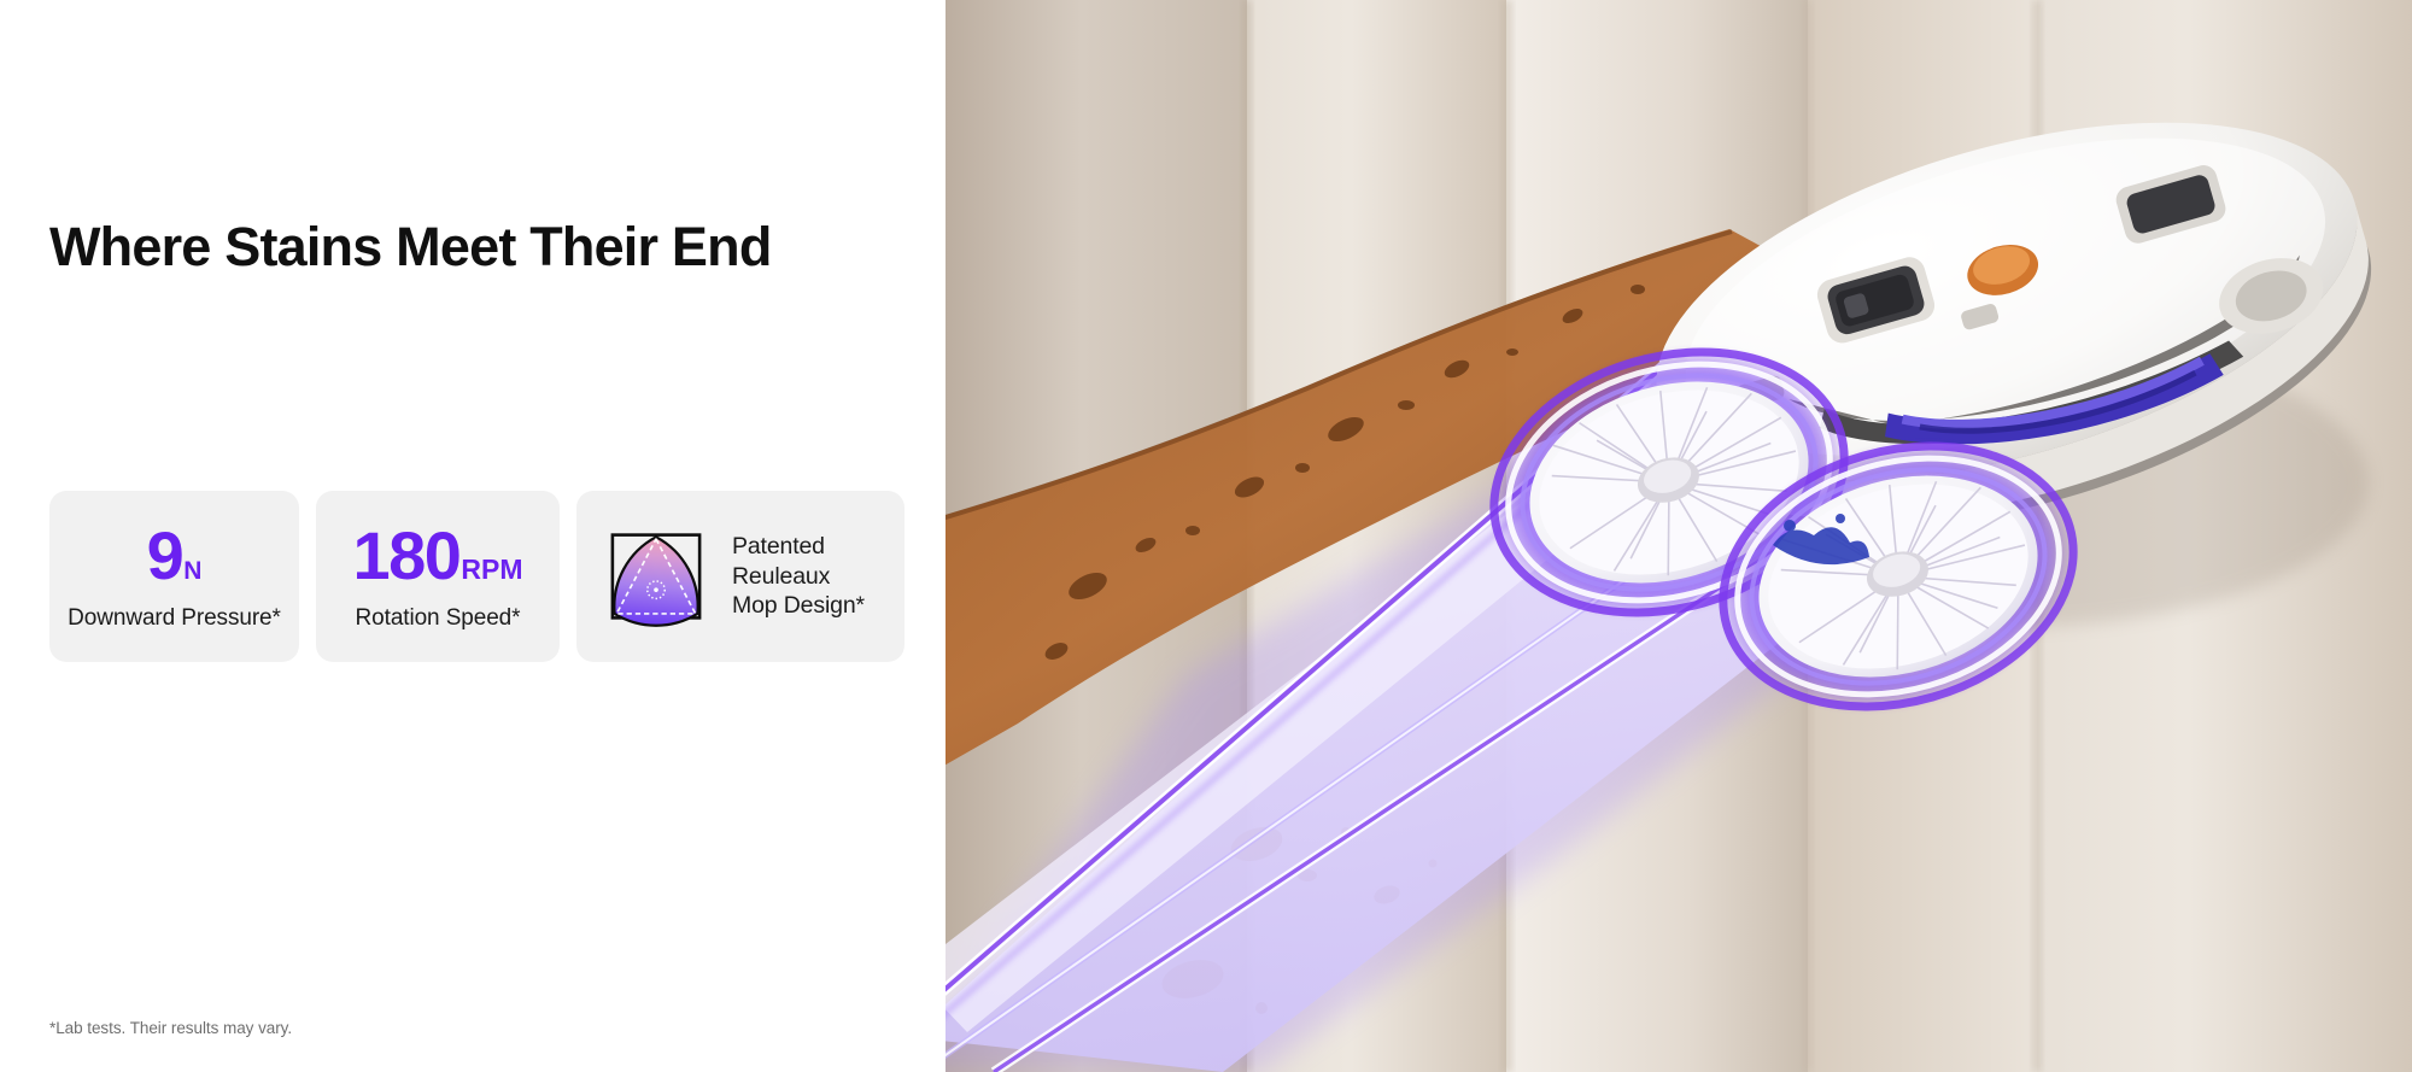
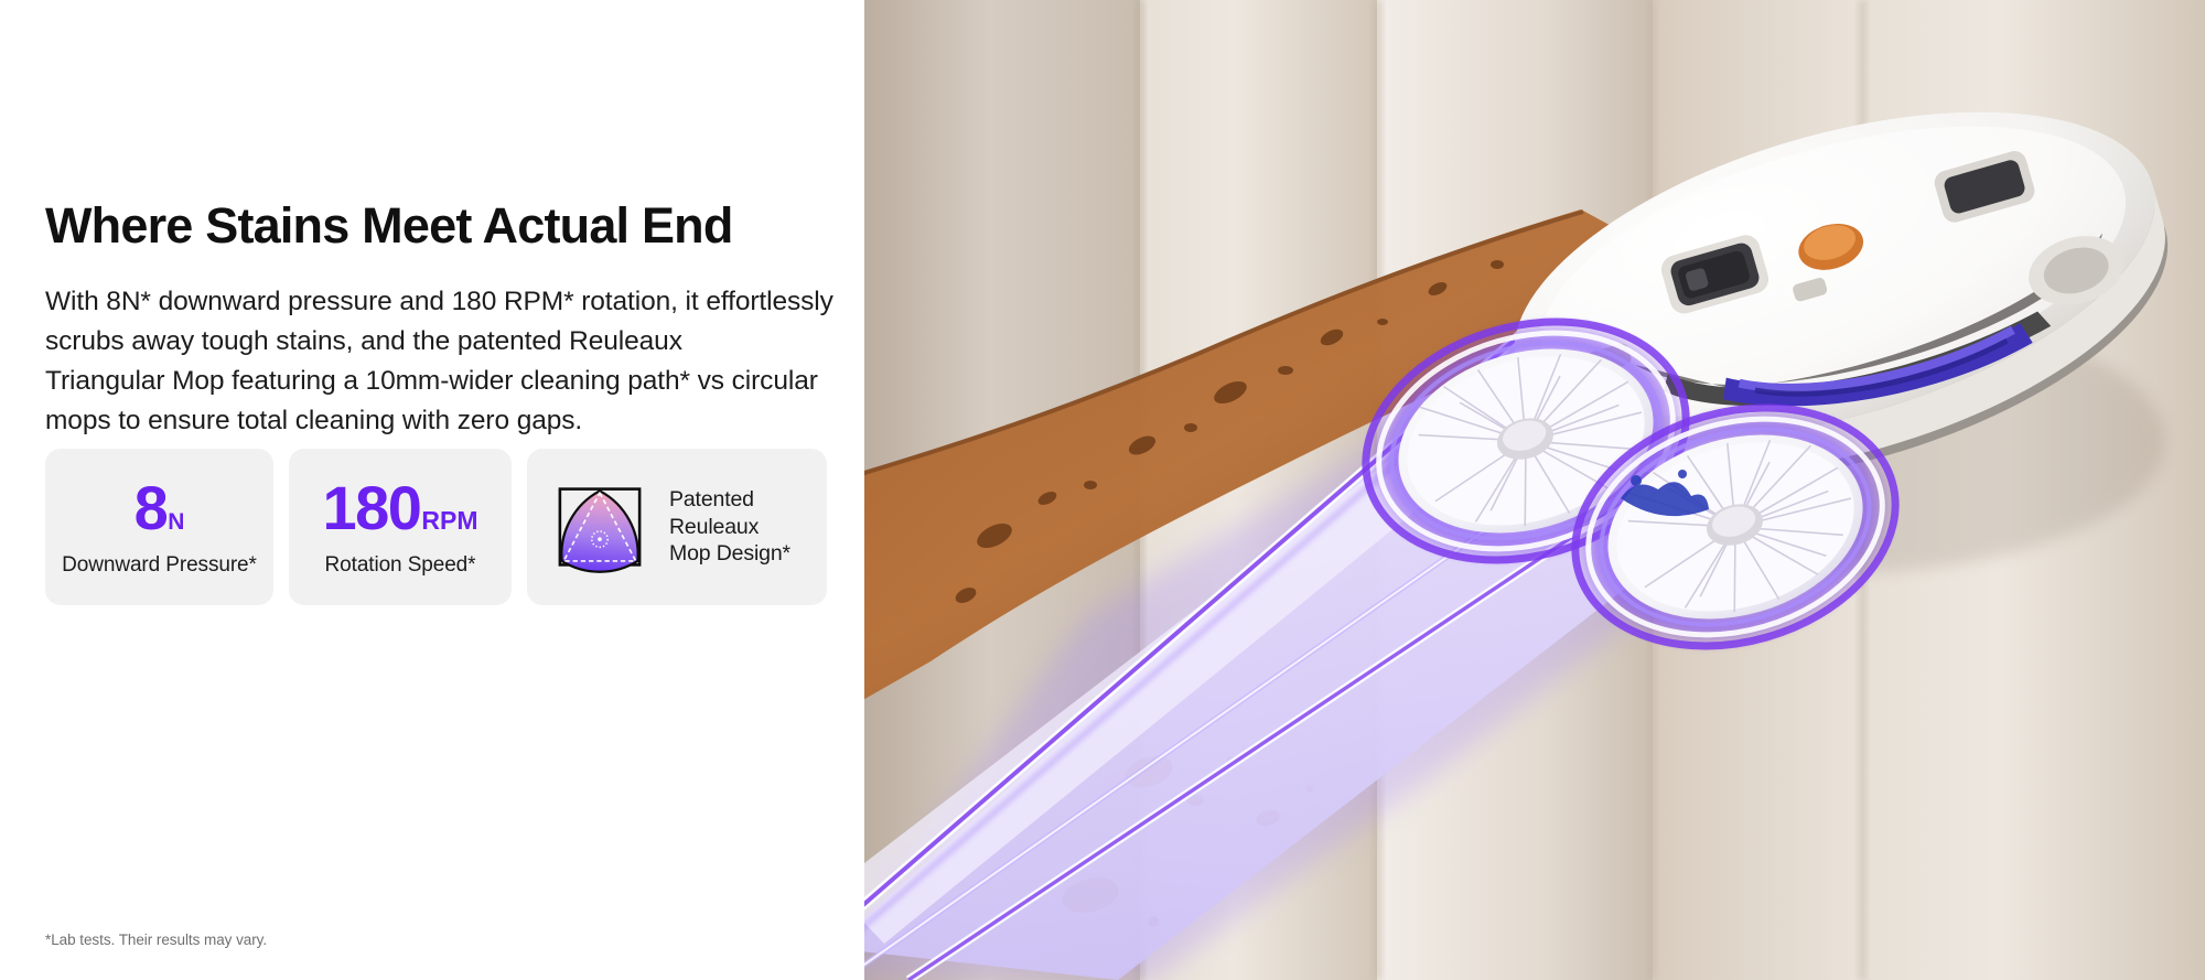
- Where Stains Meet Their End
+ Where Stains Meet Actual End
+ With 8N* downward pressure and 180 RPM* rotation, it effortlessly
+ scrubs away tough stains, and the patented Reuleaux
+ Triangular Mop featuring a 10mm-wider cleaning path* vs circular
+ mops to ensure total cleaning with zero gaps.
- 9
+ 8
  N
  Downward Pressure*
  180
  RPM
  Rotation Speed*
  Patented
  Reuleaux
  Mop Design*
  *Lab tests. Their results may vary.
